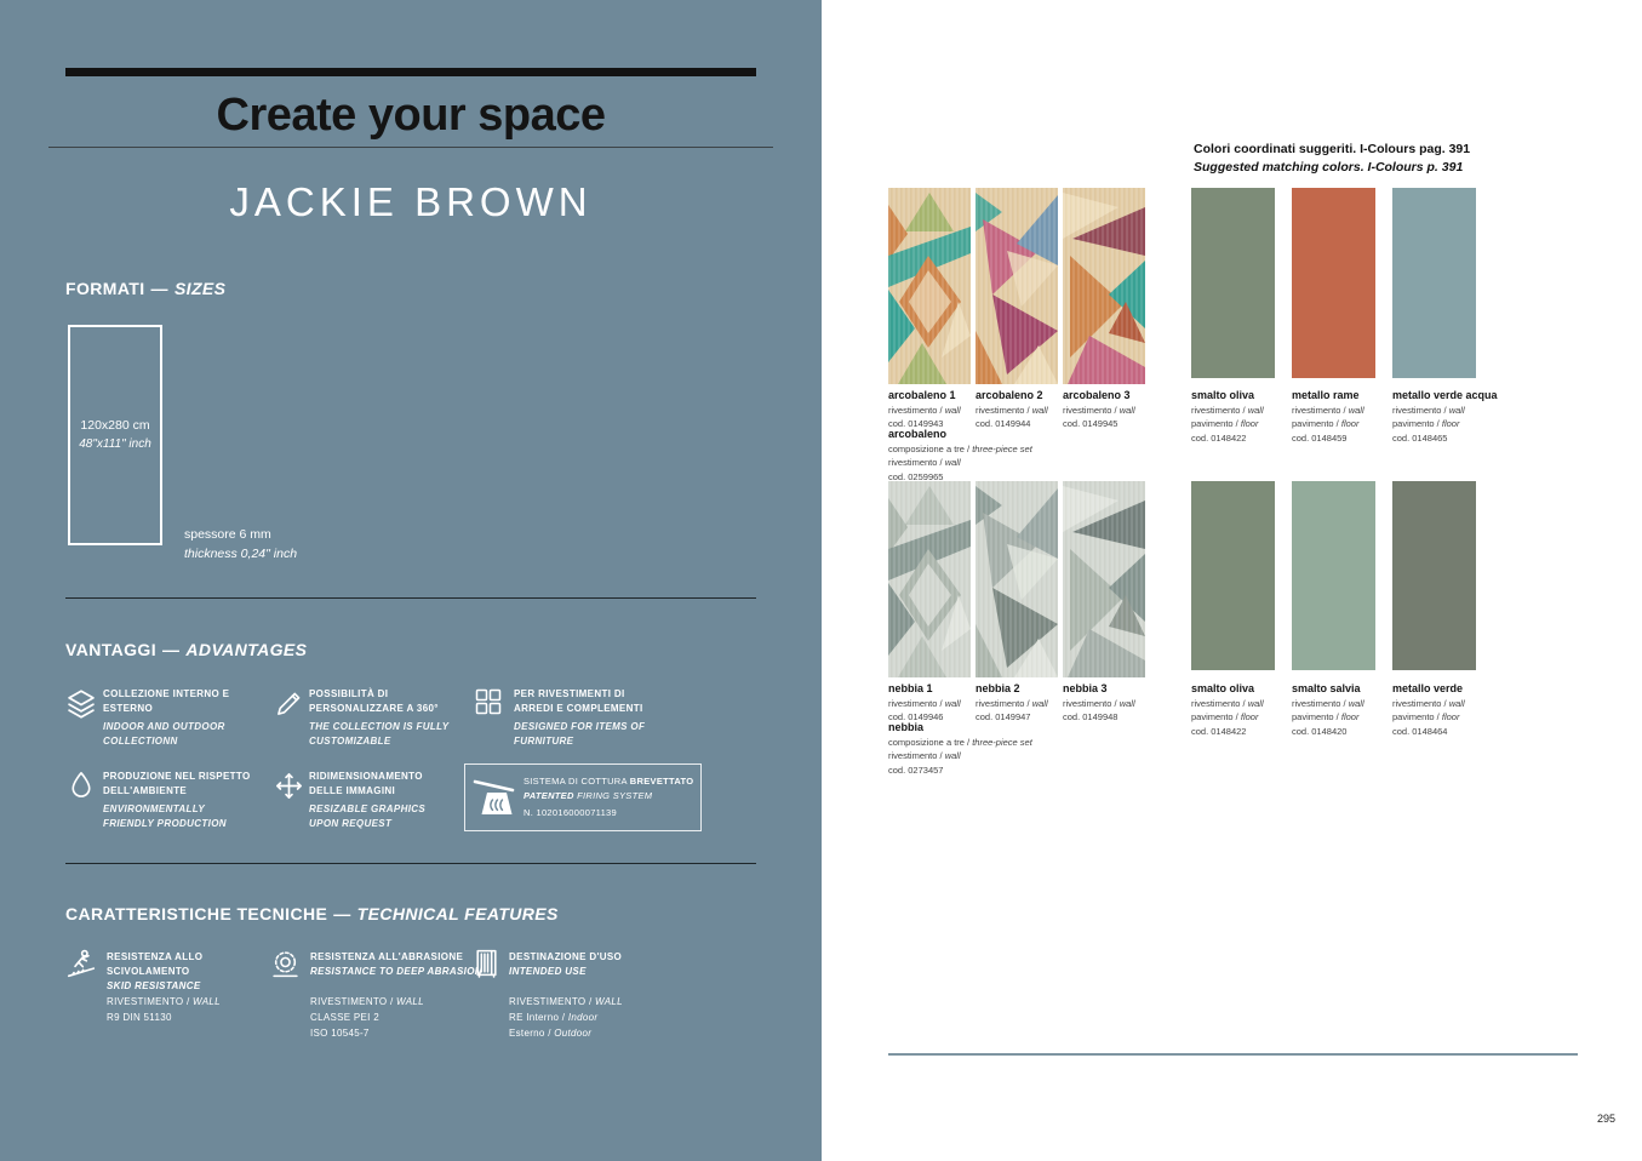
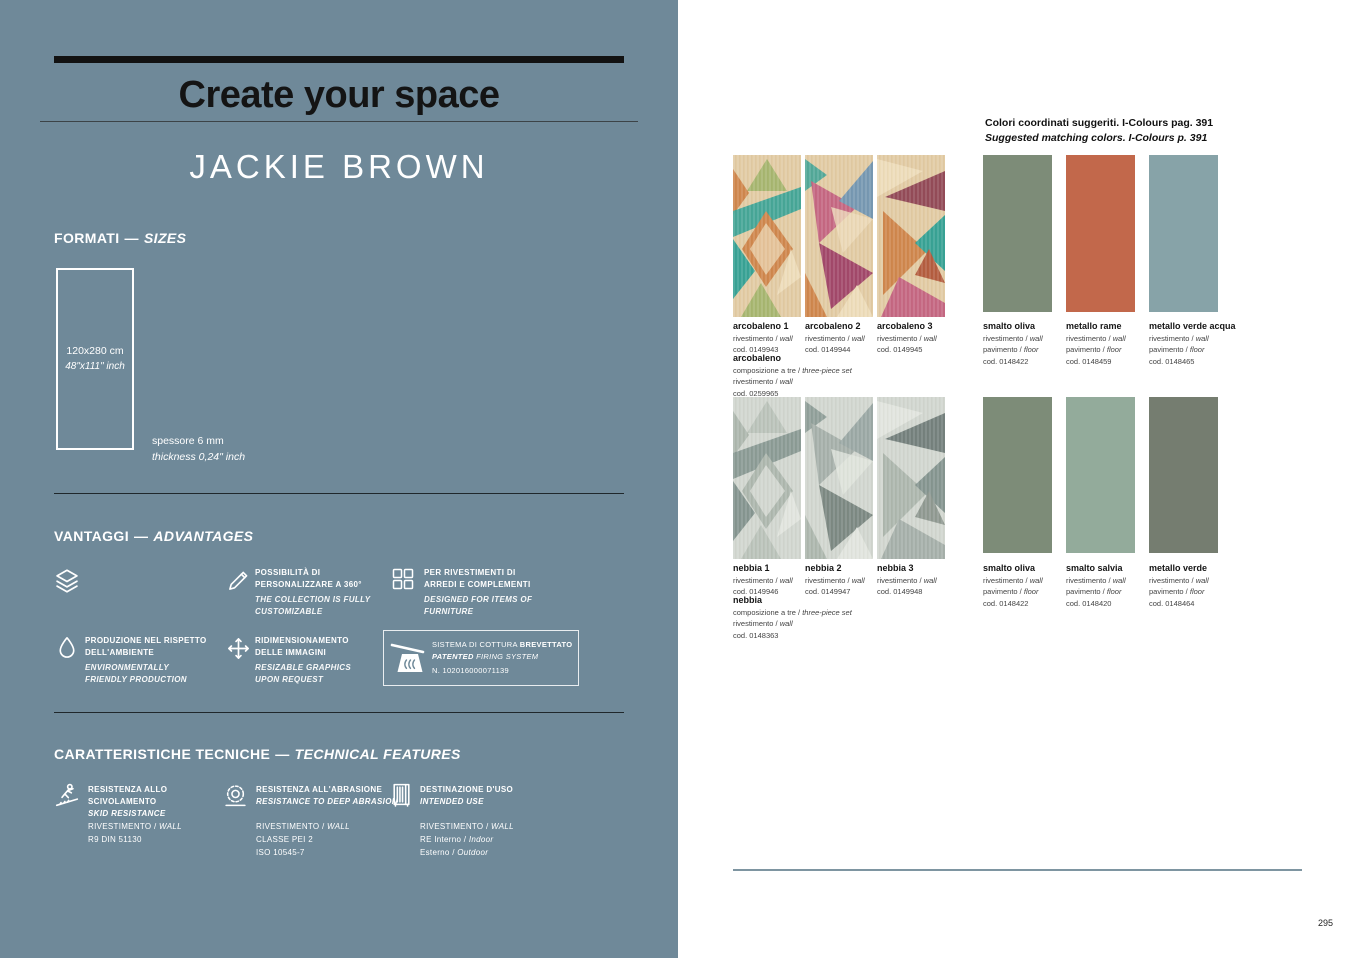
  Create your space
  JACKIE BROWN
  FORMATI — SIZES
  120x280 cm
  48"x111" inch
  spessore 6 mm
  thickness 0,24" inch
  VANTAGGI — ADVANTAGES
- COLLEZIONE INTERNO E ESTERNO
- INDOOR AND OUTDOOR COLLECTIONN
  POSSIBILITÀ DI PERSONALIZZARE A 360°
  THE COLLECTION IS FULLY CUSTOMIZABLE
  PER RIVESTIMENTI DI ARREDI E COMPLEMENTI
  DESIGNED FOR ITEMS OF FURNITURE
  PRODUZIONE NEL RISPETTO DELL'AMBIENTE
  ENVIRONMENTALLY FRIENDLY PRODUCTION
  RIDIMENSIONAMENTO DELLE IMMAGINI
  RESIZABLE GRAPHICS UPON REQUEST
  SISTEMA DI COTTURA BREVETTATO
  PATENTED FIRING SYSTEM
  N. 102016000071139
  CARATTERISTICHE TECNICHE — TECHNICAL FEATURES
  RESISTENZA ALLO SCIVOLAMENTO
  SKID RESISTANCE
  RIVESTIMENTO / WALL
  R9 DIN 51130
  RESISTENZA ALL'ABRASIONE
  RESISTANCE TO DEEP ABRASIO
  RIVESTIMENTO / WALL
  CLASSE PEI 2
  ISO 10545-7
  DESTINAZIONE D'USO
  INTENDED USE
  RIVESTIMENTO / WALL
  RE Interno / Indoor
  Esterno / Outdoor
  Colori coordinati suggeriti. I-Colours pag. 391
  Suggested matching colors. I-Colours p. 391
  arcobaleno 1
  rivestimento / wall
  cod. 0149943
  arcobaleno 2
  rivestimento / wall
  cod. 0149944
  arcobaleno 3
  rivestimento / wall
  cod. 0149945
  arcobaleno
  composizione a tre / three-piece set
  rivestimento / wall
  cod. 0259965
  smalto oliva
  rivestimento / wall
  pavimento / floor
  cod. 0148422
  metallo rame
  rivestimento / wall
  pavimento / floor
  cod. 0148459
  metallo verde acqua
  rivestimento / wall
  pavimento / floor
  cod. 0148465
  nebbia 1
  rivestimento / wall
  cod. 0149946
  nebbia 2
  rivestimento / wall
  cod. 0149947
  nebbia 3
  rivestimento / wall
  cod. 0149948
  nebbia
  composizione a tre / three-piece set
  rivestimento / wall
- cod. 0273457
+ cod. 0148363
  smalto oliva
  rivestimento / wall
  pavimento / floor
  cod. 0148422
  smalto salvia
  rivestimento / wall
  pavimento / floor
  cod. 0148420
  metallo verde
  rivestimento / wall
  pavimento / floor
  cod. 0148464
  295
